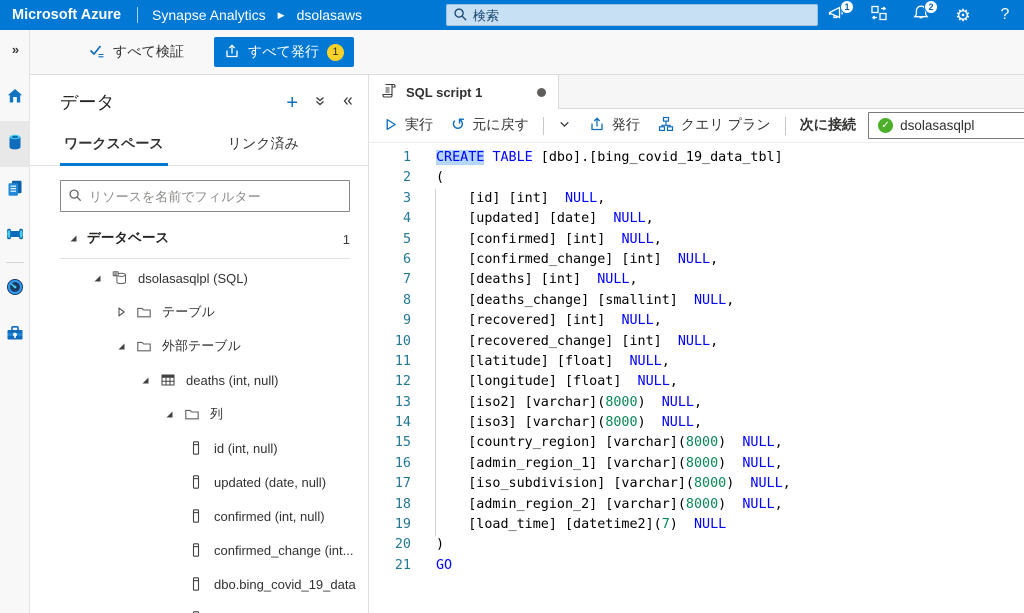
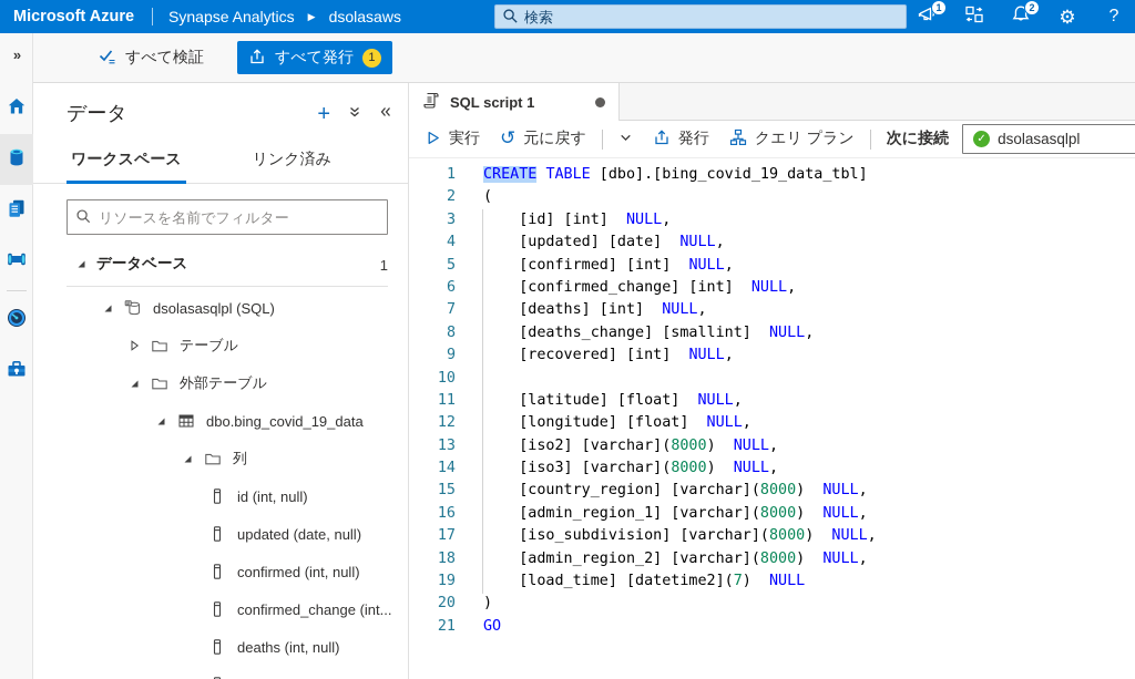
  Microsoft Azure
  Synapse Analytics
  ▶
  dsolasaws
  検索
  1
  2
  ⚙
  ?
  »
  すべて検証
  すべて発行
  1
  データ
  +
  ワークスペース
  リンク済み
  リソースを名前でフィルター
  データベース
  1
  dsolasasqlpl (SQL)
  テーブル
  外部テーブル
- deaths (int, null)
+ dbo.bing_covid_19_data
  列
  id (int, null)
  updated (date, null)
  confirmed (int, null)
  confirmed_change (int...
- dbo.bing_covid_19_data
+ deaths (int, null)
  SQL script 1
  実行
  ↺
  元に戻す
  発行
  クエリ プラン
  次に接続
  ✓
  dsolasasqlpl
  1
  CREATE TABLE [dbo].[bing_covid_19_data_tbl]
  2
  (
  3
  [id] [int] NULL,
  4
  [updated] [date] NULL,
  5
  [confirmed] [int] NULL,
  6
  [confirmed_change] [int] NULL,
  7
  [deaths] [int] NULL,
  8
  [deaths_change] [smallint] NULL,
  9
  [recovered] [int] NULL,
  10
- [recovered_change] [int] NULL,
  11
  [latitude] [float] NULL,
  12
  [longitude] [float] NULL,
  13
  [iso2] [varchar](8000) NULL,
  14
  [iso3] [varchar](8000) NULL,
  15
  [country_region] [varchar](8000) NULL,
  16
  [admin_region_1] [varchar](8000) NULL,
  17
  [iso_subdivision] [varchar](8000) NULL,
  18
  [admin_region_2] [varchar](8000) NULL,
  19
  [load_time] [datetime2](7) NULL
  20
  )
  21
  GO
